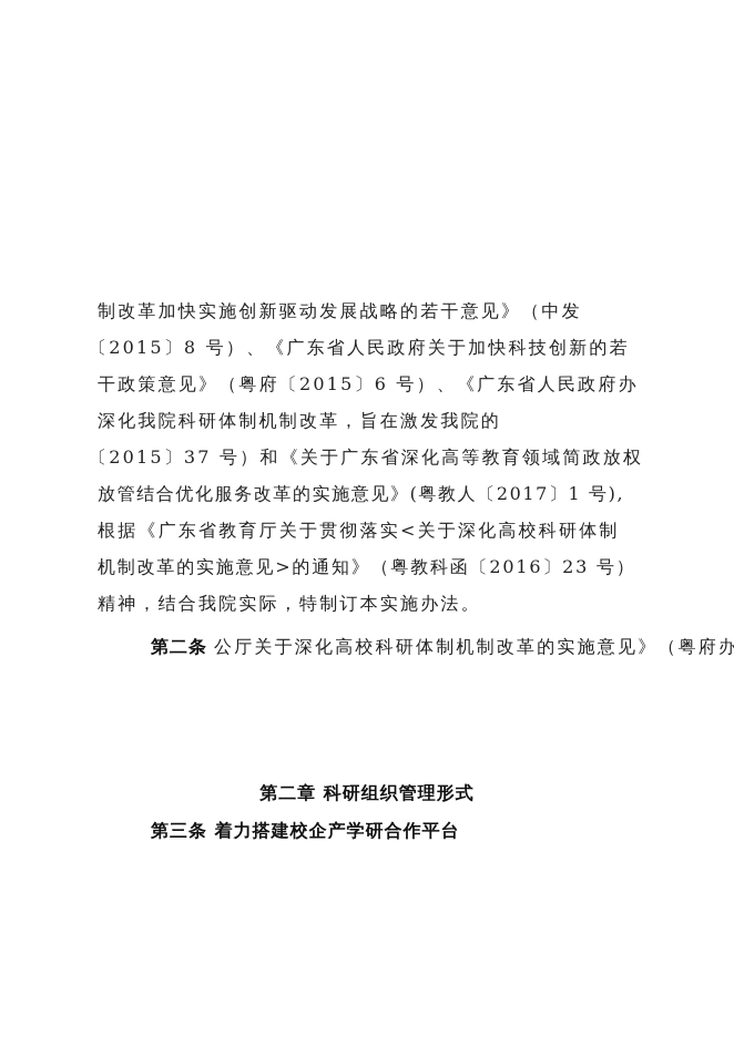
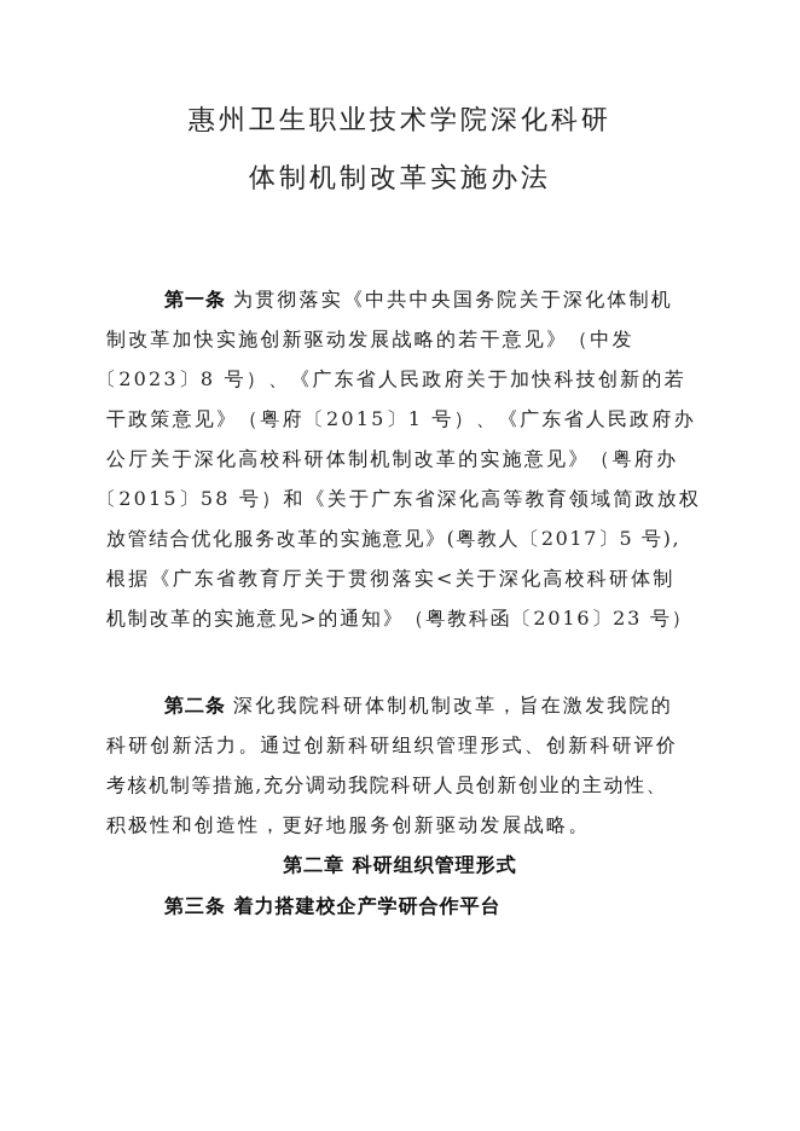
+ 惠州卫生职业技术学院深化科研
+ 体制机制改革实施办法
+ 第一条 为贯彻落实《中共中央国务院关于深化体制机
  制改革加快实施创新驱动发展战略的若干意见》（中发
- 〔2015〕8 号）、《广东省人民政府关于加快科技创新的若
+ 〔2023〕8 号）、《广东省人民政府关于加快科技创新的若
- 干政策意见》（粤府〔2015〕6 号）、《广东省人民政府办
+ 干政策意见》（粤府〔2015〕1 号）、《广东省人民政府办
- 深化我院科研体制机制改革，旨在激发我院的
+ 公厅关于深化高校科研体制机制改革的实施意见》（粤府办
- 〔2015〕37 号）和《关于广东省深化高等教育领域简政放权
+ 〔2015〕58 号）和《关于广东省深化高等教育领域简政放权
- 放管结合优化服务改革的实施意见》(粤教人〔2017〕1 号),
+ 放管结合优化服务改革的实施意见》(粤教人〔2017〕5 号),
  根据《广东省教育厅关于贯彻落实<关于深化高校科研体制
  机制改革的实施意见>的通知》（粤教科函〔2016〕23 号）
- 精神，结合我院实际，特制订本实施办法。
- 第二条 公厅关于深化高校科研体制机制改革的实施意见》（粤府办
+ 第二条 深化我院科研体制机制改革，旨在激发我院的
+ 科研创新活力。通过创新科研组织管理形式、创新科研评价
+ 考核机制等措施,充分调动我院科研人员创新创业的主动性、
+ 积极性和创造性，更好地服务创新驱动发展战略。
  第二章 科研组织管理形式
  第三条 着力搭建校企产学研合作平台
